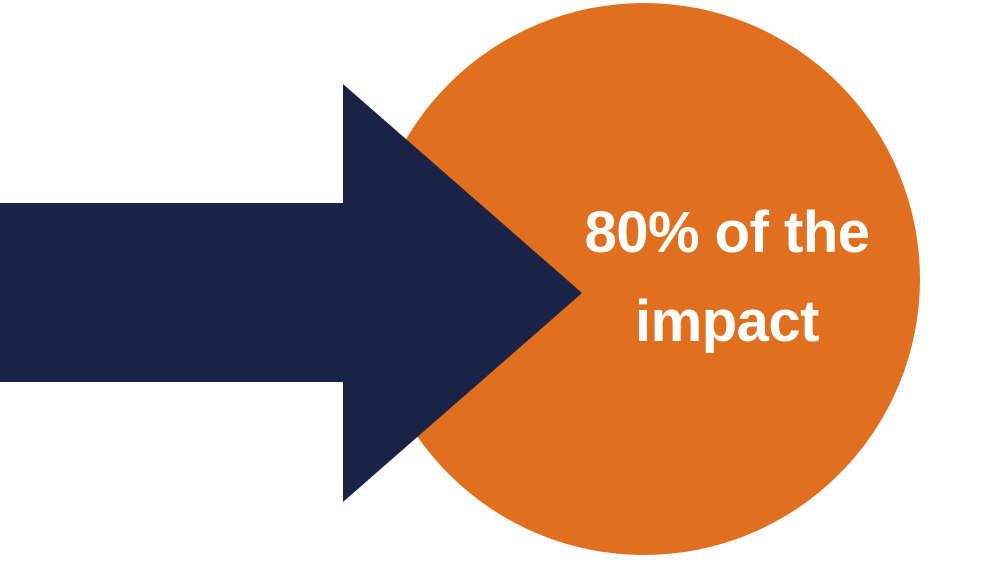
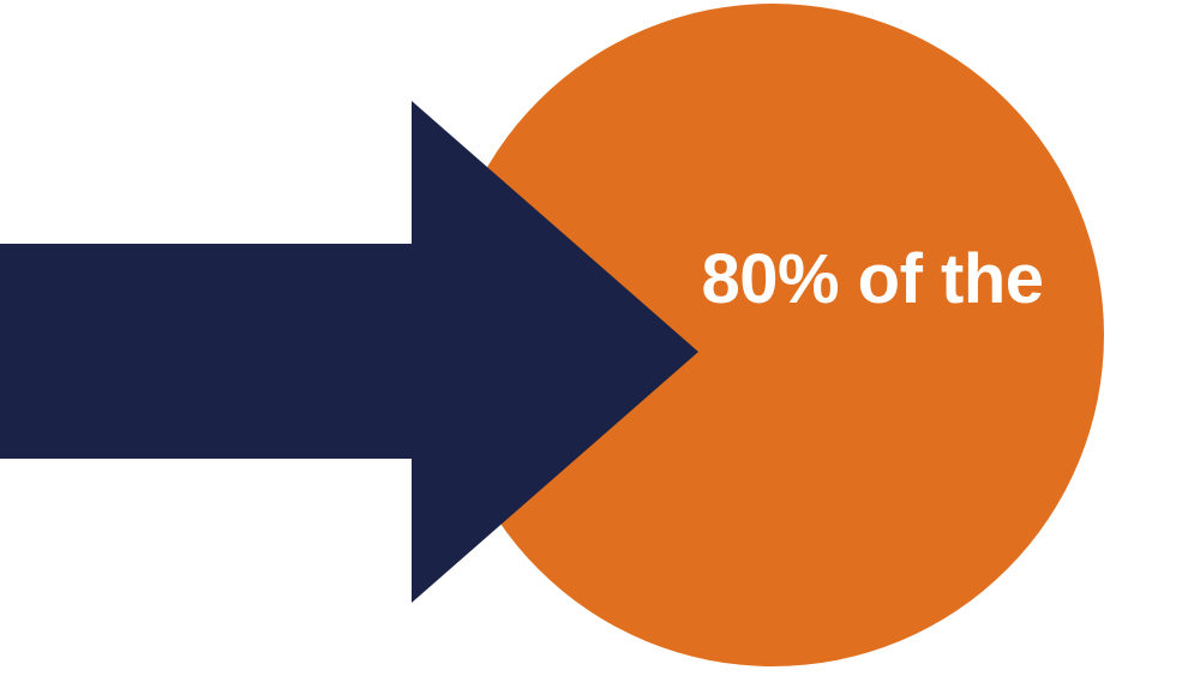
  80% of the
- impact
